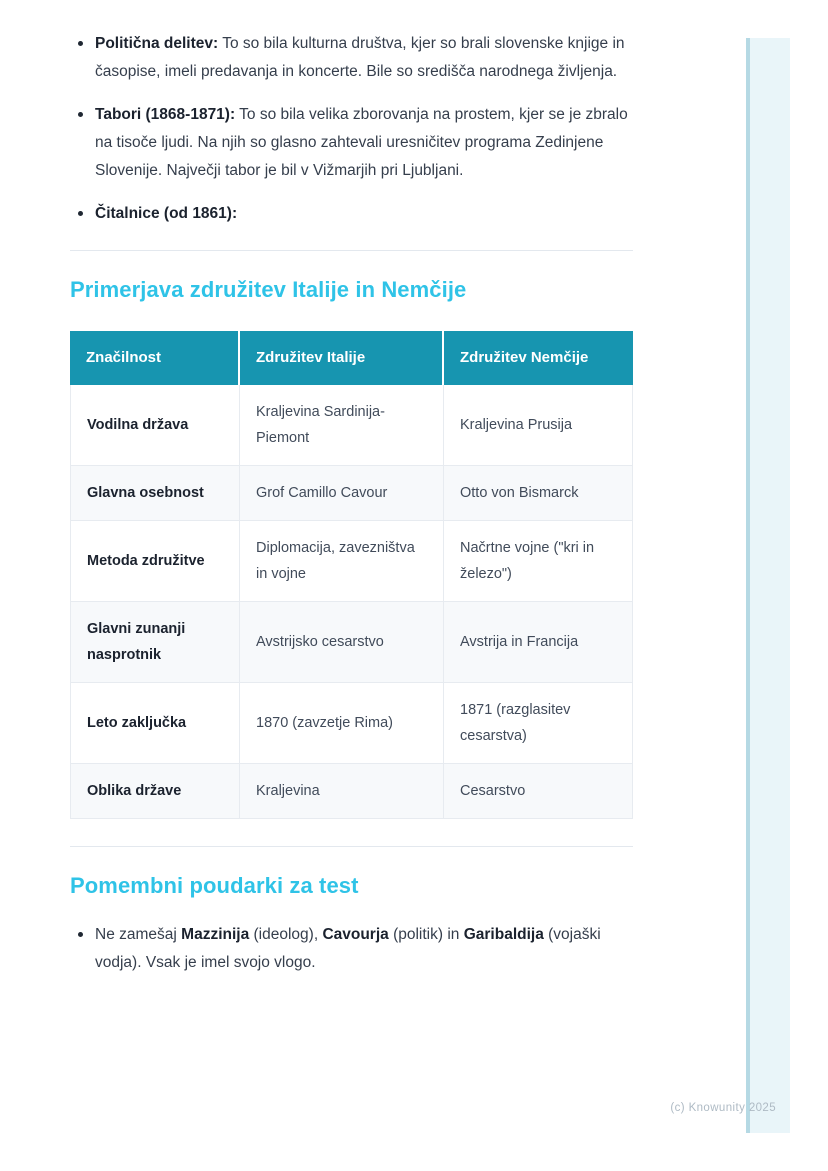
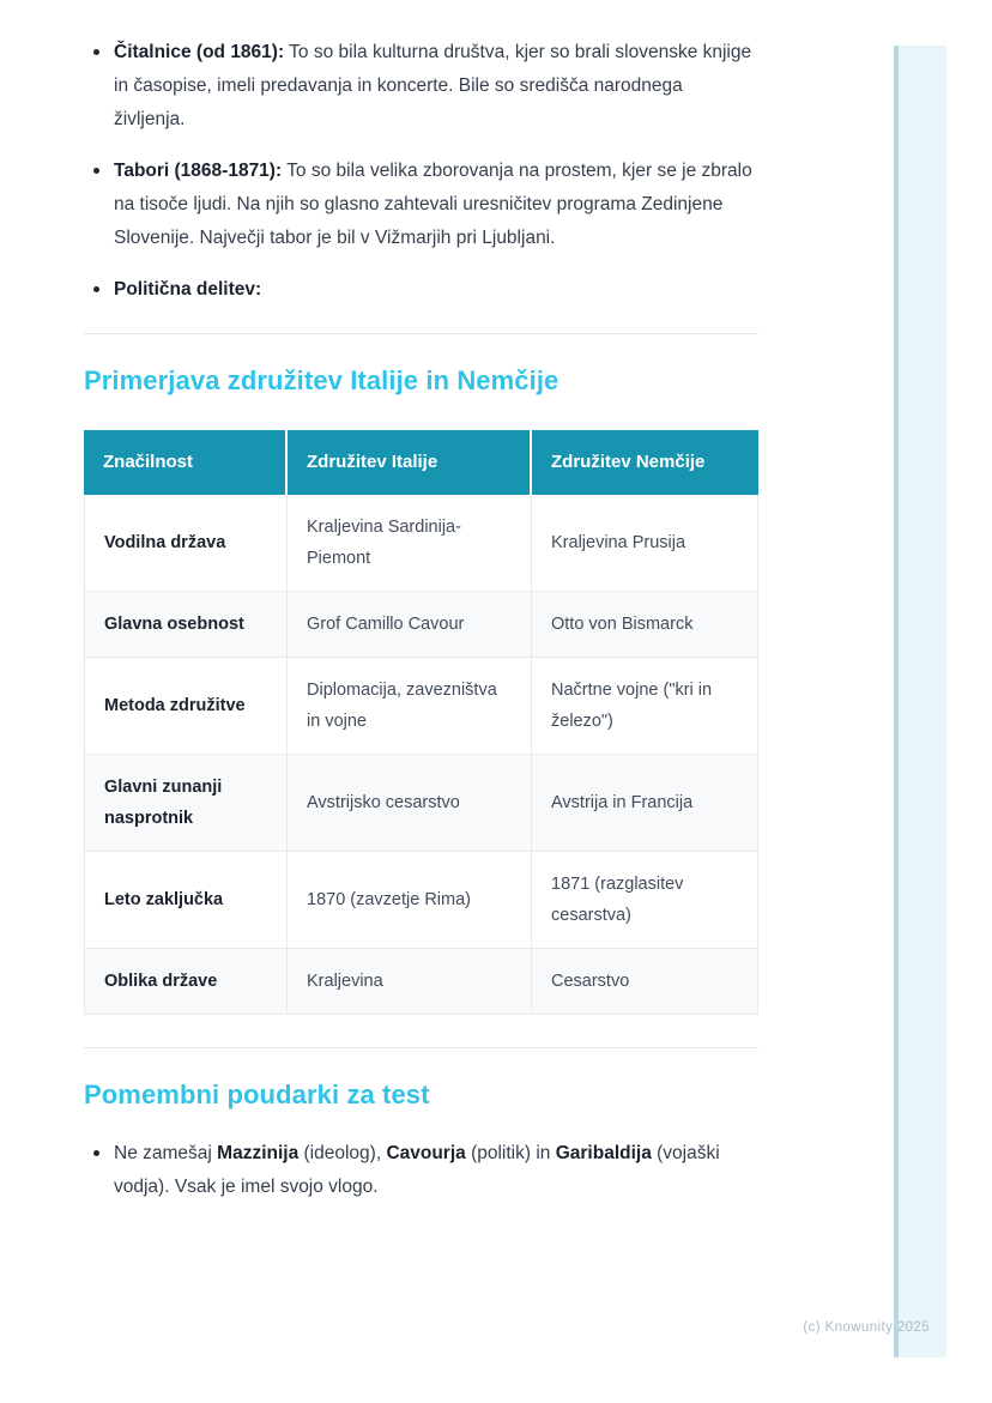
- Politična delitev: To so bila kulturna društva, kjer so brali slovenske knjige in časopise, imeli predavanja in koncerte. Bile so središča narodnega življenja.
+ Čitalnice (od 1861): To so bila kulturna društva, kjer so brali slovenske knjige in časopise, imeli predavanja in koncerte. Bile so središča narodnega življenja.
  Tabori (1868-1871): To so bila velika zborovanja na prostem, kjer se je zbralo na tisoče ljudi. Na njih so glasno zahtevali uresničitev programa Zedinjene Slovenije. Največji tabor je bil v Vižmarjih pri Ljubljani.
- Čitalnice (od 1861):
+ Politična delitev:
  Primerjava združitev Italije in Nemčije
  Značilnost	Združitev Italije	Združitev Nemčije
  Vodilna država	Kraljevina Sardinija-Piemont	Kraljevina Prusija
  Glavna osebnost	Grof Camillo Cavour	Otto von Bismarck
  Metoda združitve	Diplomacija, zavezništva in vojne	Načrtne vojne ("kri in železo")
  Glavni zunanji nasprotnik	Avstrijsko cesarstvo	Avstrija in Francija
  Leto zaključka	1870 (zavzetje Rima)	1871 (razglasitev cesarstva)
  Oblika države	Kraljevina	Cesarstvo
  Pomembni poudarki za test
  Ne zamešaj Mazzinija (ideolog), Cavourja (politik) in Garibaldija (vojaški vodja). Vsak je imel svojo vlogo.
  (c) Knowunity 2025
